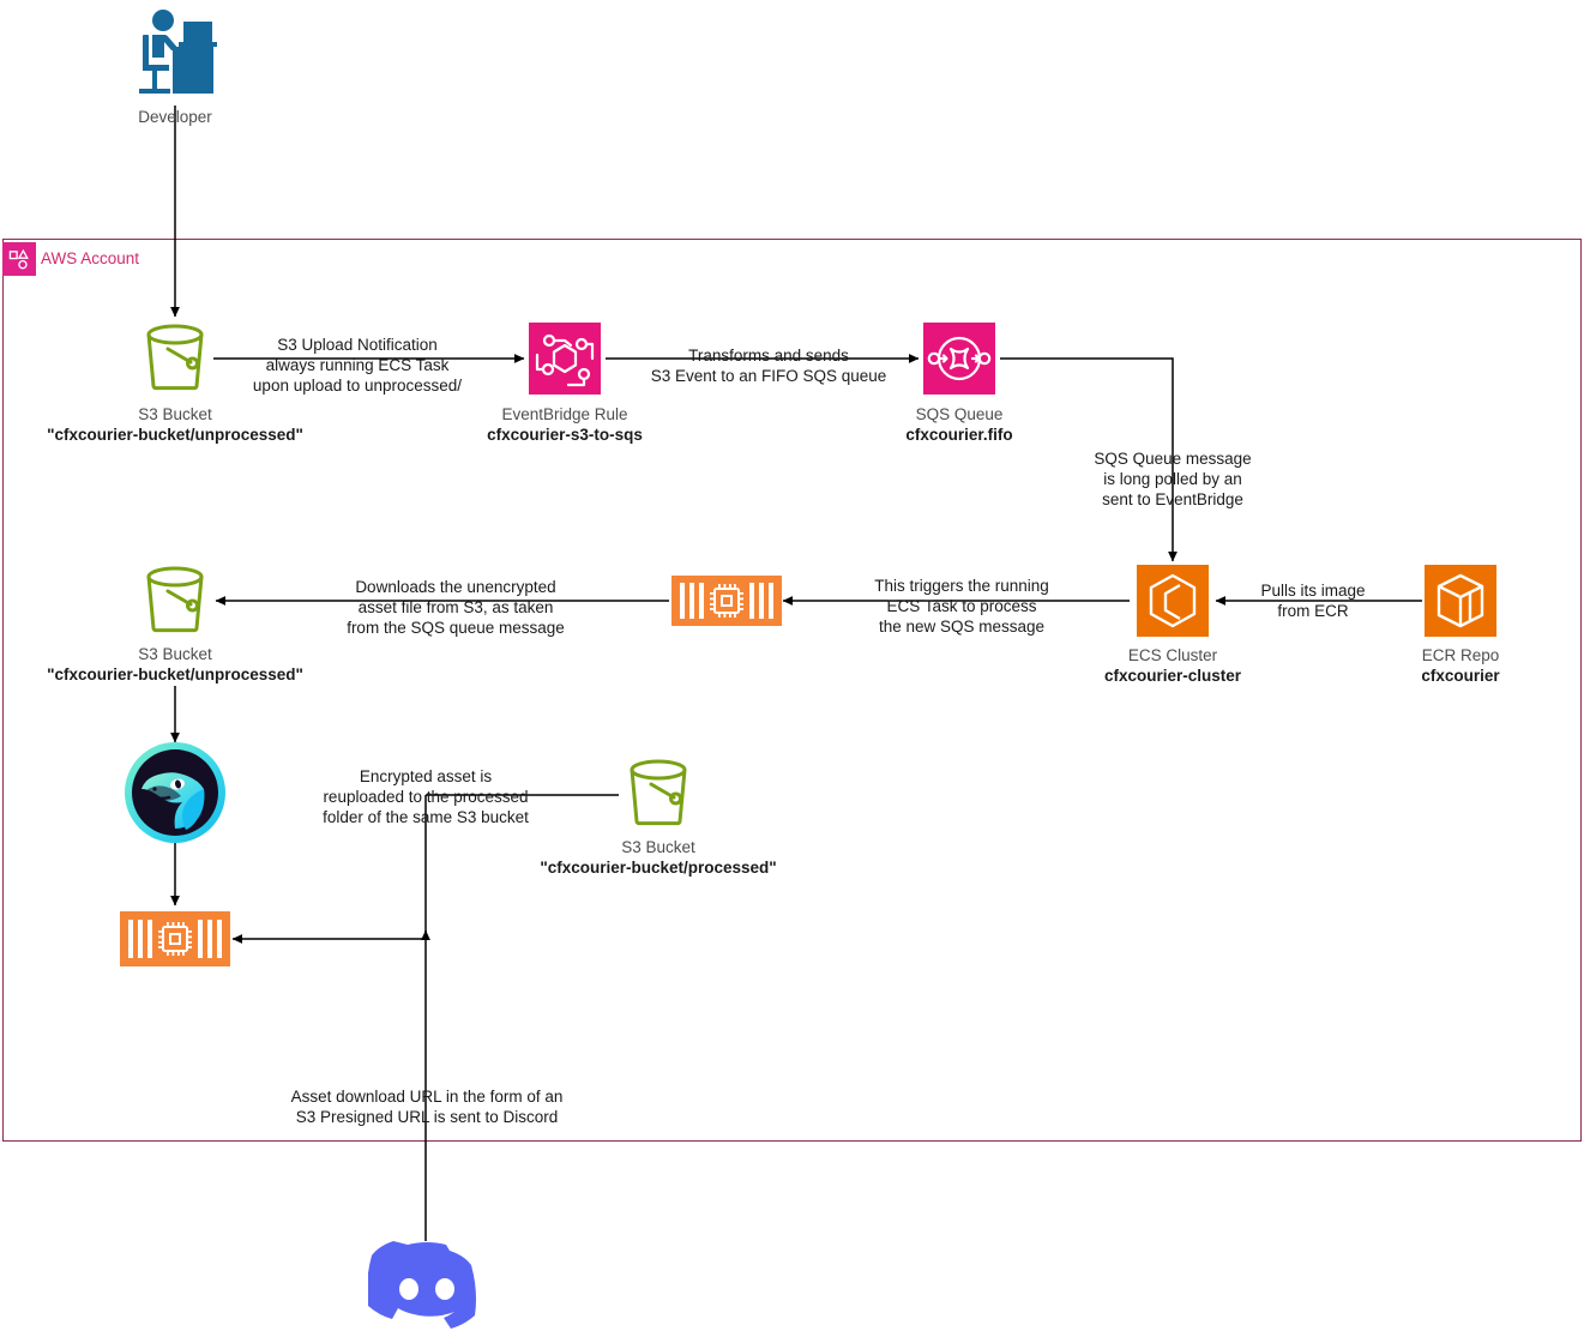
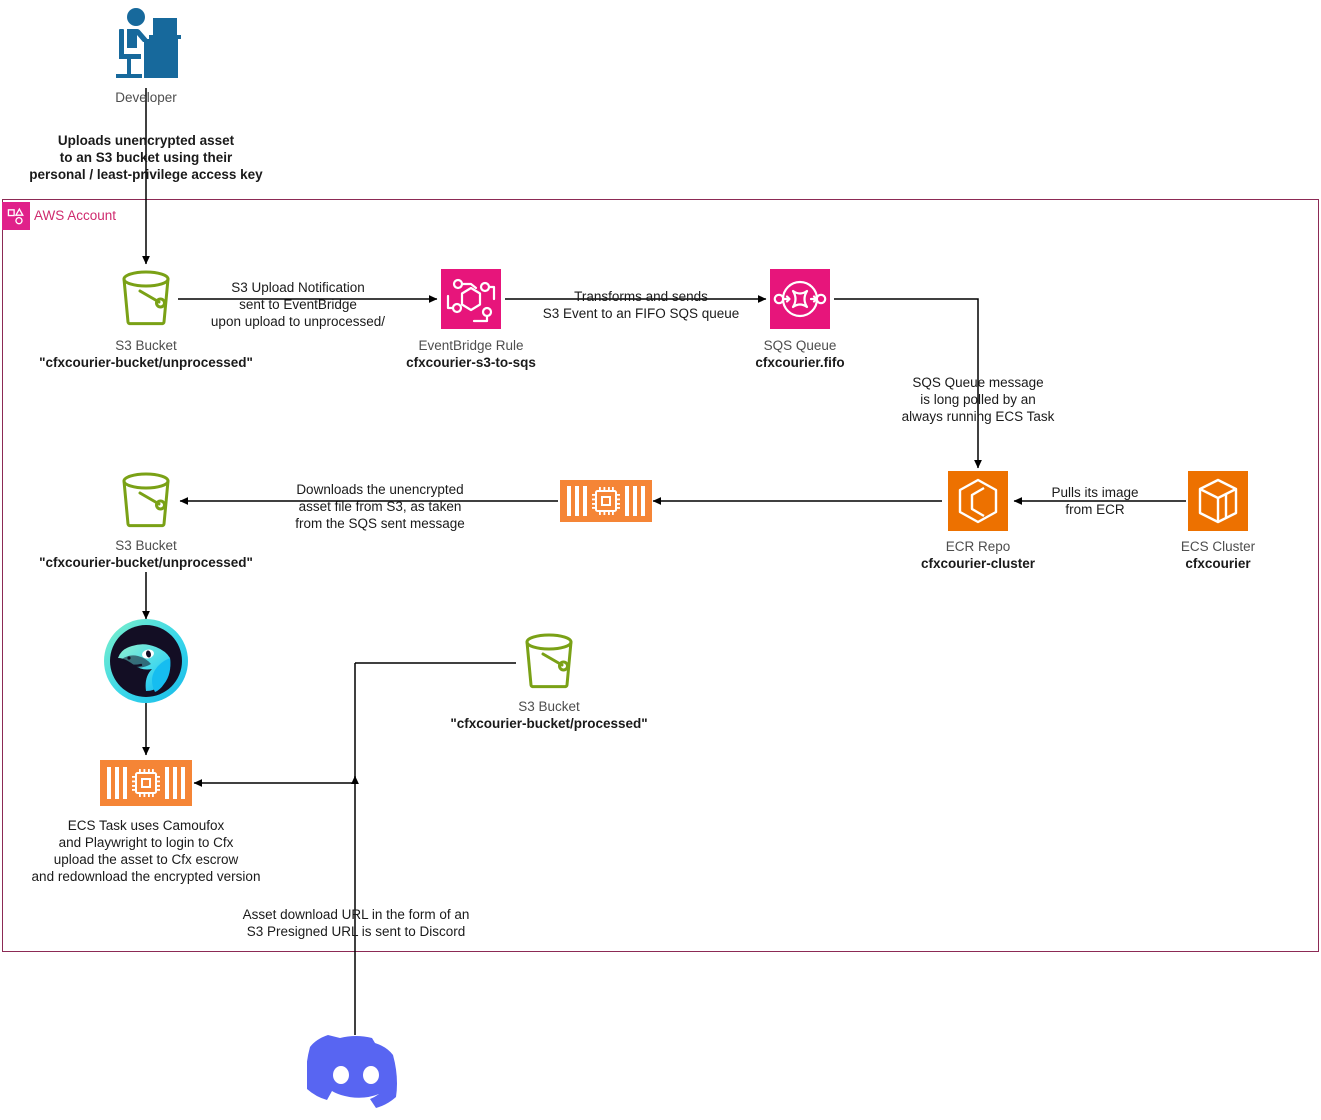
  AWS Account
  Developer
+ Uploads unencrypted asset
+ to an S3 bucket using their
+ personal / least-privilege access key
  S3 Bucket
  "cfxcourier-bucket/unprocessed"
  S3 Upload Notification
- always running ECS Task
+ sent to EventBridge
  upon upload to unprocessed/
  EventBridge Rule
  cfxcourier-s3-to-sqs
  Transforms and sends
  S3 Event to an FIFO SQS queue
  SQS Queue
  cfxcourier.fifo
  SQS Queue message
  is long polled by an
- sent to EventBridge
+ always running ECS Task
- ECS Cluster
+ ECR Repo
  cfxcourier-cluster
  Pulls its image
  from ECR
- ECR Repo
+ ECS Cluster
  cfxcourier
- This triggers the running
- ECS Task to process
- the new SQS message
  S3 Bucket
  "cfxcourier-bucket/unprocessed"
  Downloads the unencrypted
  asset file from S3, as taken
- from the SQS queue message
+ from the SQS sent message
- Encrypted asset is
- reuploaded to the processed
- folder of the same S3 bucket
  S3 Bucket
  "cfxcourier-bucket/processed"
+ ECS Task uses Camoufox
+ and Playwright to login to Cfx
+ upload the asset to Cfx escrow
+ and redownload the encrypted version
  Asset download URL in the form of an
  S3 Presigned URL is sent to Discord
